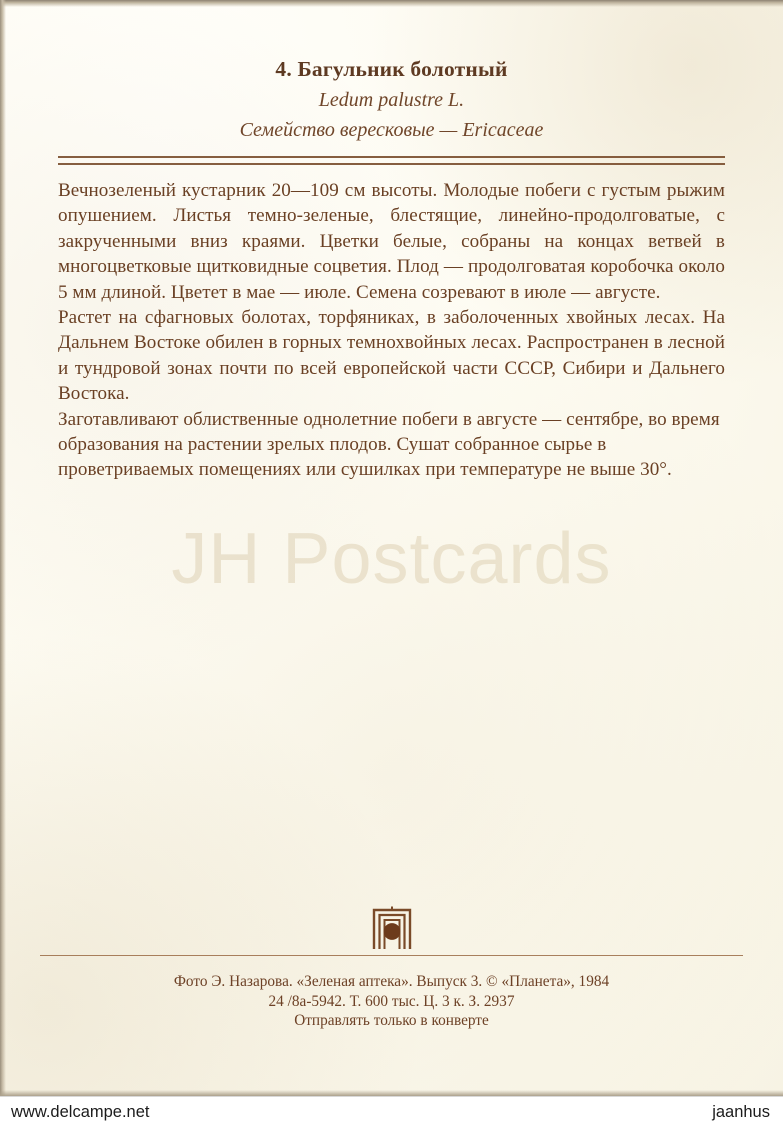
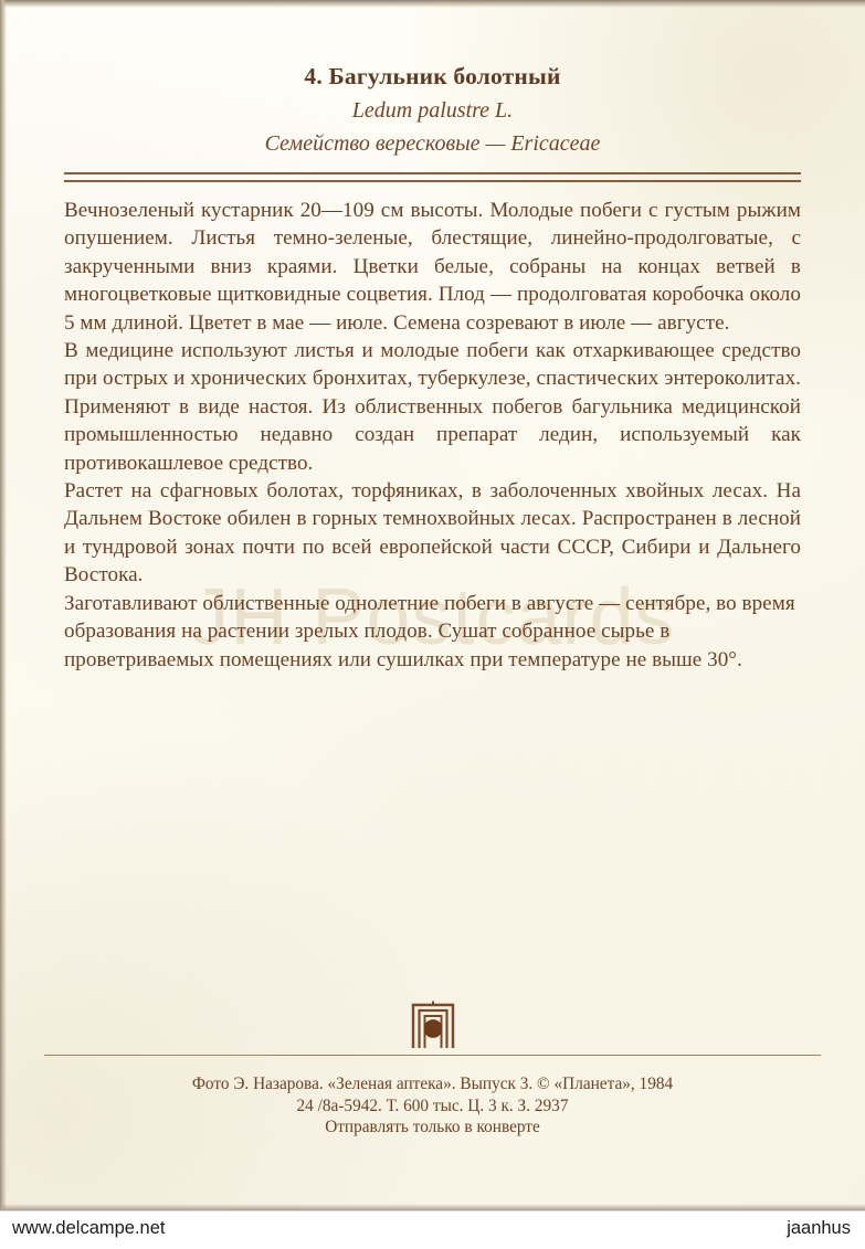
  4. Багульник болотный
  Ledum palustre L.
  Семейство вересковые — Ericaceae
  Вечнозеленый кустарник 20—109 см высоты. Молодые побеги с густым рыжим опушением. Листья темно-зеленые, блестящие, линейно-продолговатые, с закрученными вниз краями. Цветки белые, собраны на концах ветвей в многоцветковые щитковидные соцветия. Плод — продолговатая коробочка около 5 мм длиной. Цветет в мае — июле. Семена созревают в июле — августе.
+ В медицине используют листья и молодые побеги как отхаркивающее средство при острых и хронических бронхитах, туберкулезе, спастических энтероколитах. Применяют в виде настоя. Из облиственных побегов багульника медицинской промышленностью недавно создан препарат ледин, используемый как противокашлевое средство.
  Растет на сфагновых болотах, торфяниках, в заболоченных хвойных лесах. На Дальнем Востоке обилен в горных темнохвойных лесах. Распространен в лесной и тундровой зонах почти по всей европейской части СССР, Сибири и Дальнего Востока.
  Заготавливают облиственные однолетние побеги в августе — сентябре, во время образования на растении зрелых плодов. Сушат собранное сырье в проветриваемых помещениях или сушилках при температуре не выше 30°.
  Фото Э. Назарова. «Зеленая аптека». Выпуск 3. © «Планета», 1984
  24 /8а-5942. Т. 600 тыс. Ц. 3 к. З. 2937
  Отправлять только в конверте
  www.delcampe.net
  jaanhus
